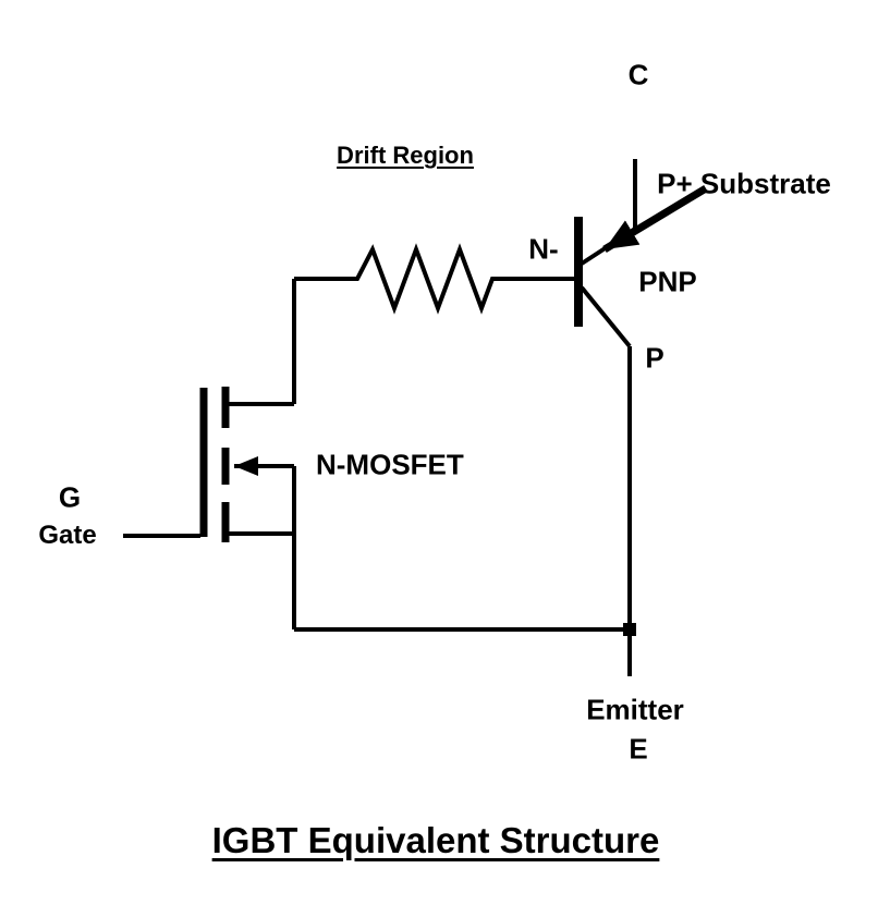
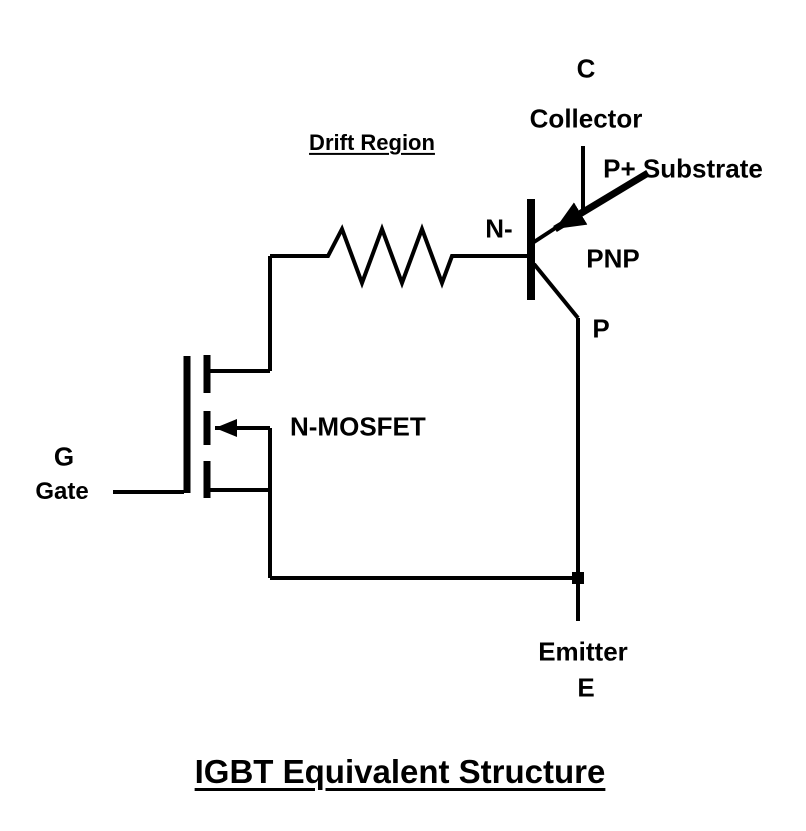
  C
+ Collector
  P+ Substrate
  Drift Region
  N-
  PNP
  P
  N-MOSFET
  G
  Gate
  Emitter
  E
  IGBT Equivalent Structure
